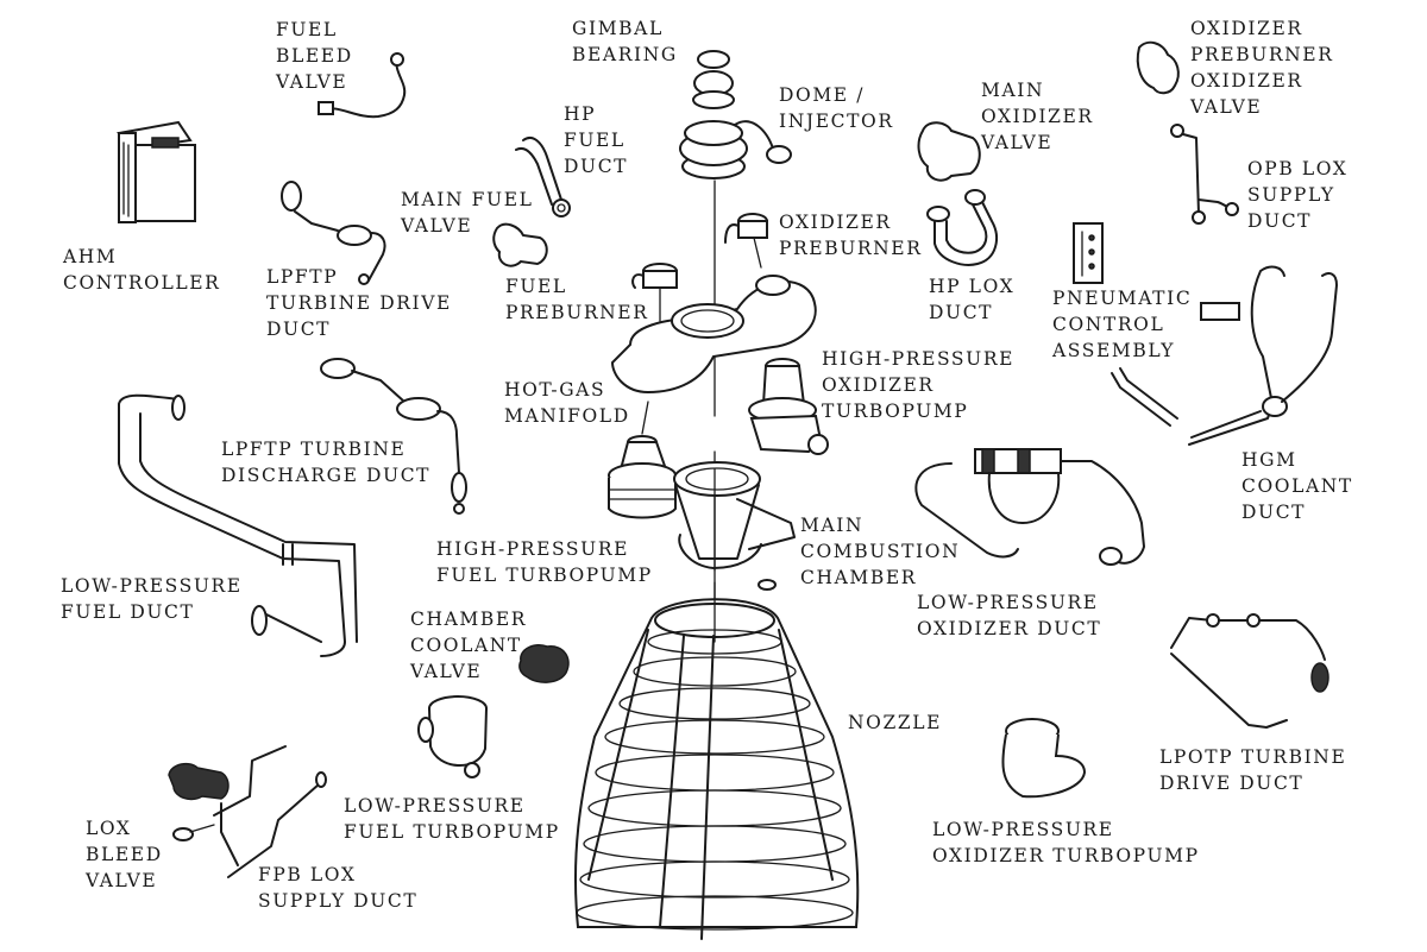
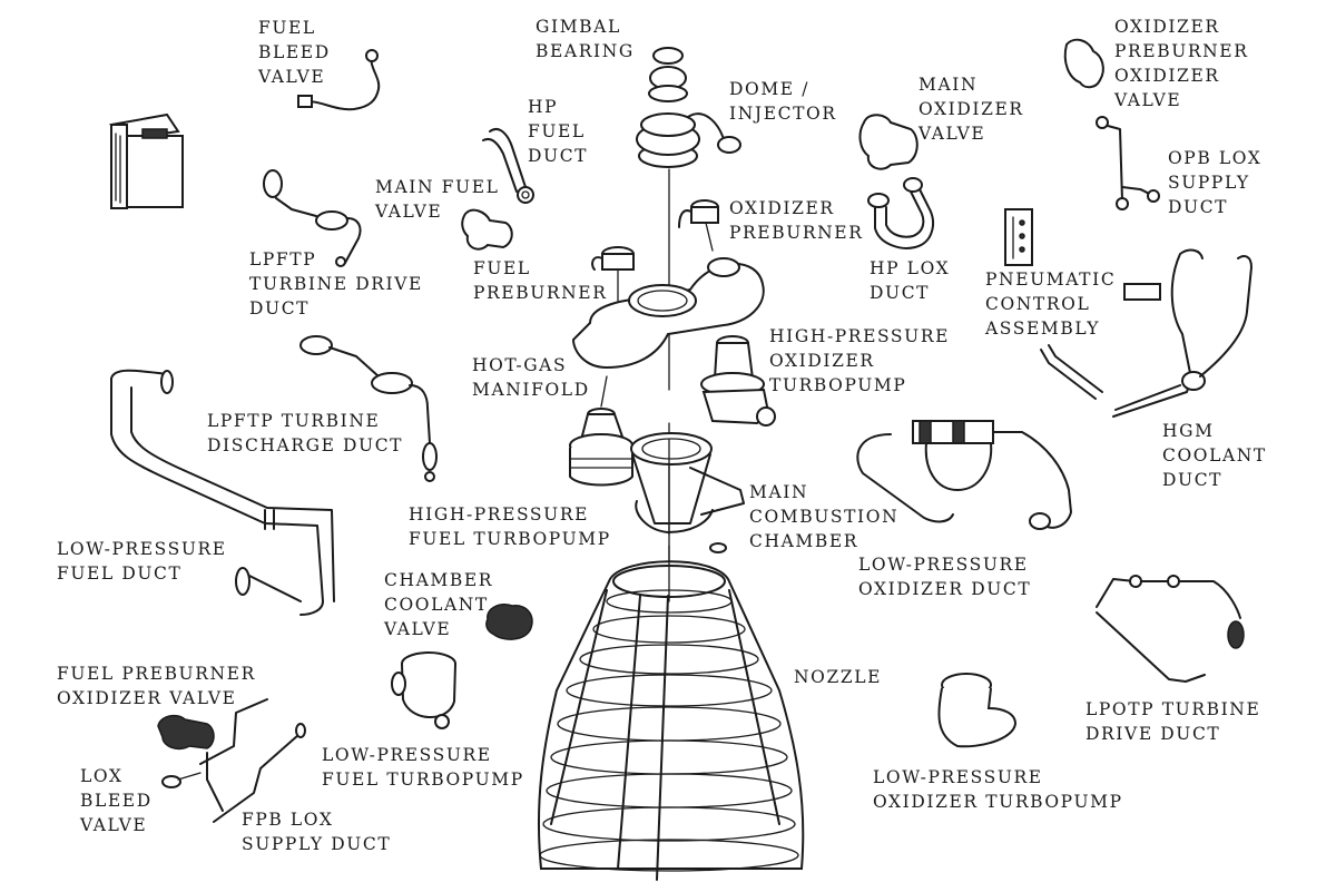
  FUEL
  BLEED
  VALVE
  GIMBAL
  BEARING
  DOME /
  INJECTOR
  OXIDIZER
  PREBURNER
  OXIDIZER
  VALVE
  MAIN
  OXIDIZER
  VALVE
  HP
  FUEL
  DUCT
- AHM
- CONTROLLER
  MAIN FUEL
  VALVE
  LPFTP
  TURBINE DRIVE
  DUCT
  OPB LOX
  SUPPLY
  DUCT
  OXIDIZER
  PREBURNER
  FUEL
  PREBURNER
  HP LOX
  DUCT
  PNEUMATIC
  CONTROL
  ASSEMBLY
  HOT-GAS
  MANIFOLD
  HIGH-PRESSURE
  OXIDIZER
  TURBOPUMP
  LPFTP TURBINE
  DISCHARGE DUCT
  HGM
  COOLANT
  DUCT
  HIGH-PRESSURE
  FUEL TURBOPUMP
  MAIN
  COMBUSTION
  CHAMBER
  LOW-PRESSURE
  FUEL DUCT
  LOW-PRESSURE
  OXIDIZER DUCT
  CHAMBER
  COOLANT
  VALVE
+ FUEL PREBURNER
+ OXIDIZER VALVE
  NOZZLE
  LPOTP TURBINE
  DRIVE DUCT
  LOX
  BLEED
  VALVE
  LOW-PRESSURE
  FUEL TURBOPUMP
  FPB LOX
  SUPPLY DUCT
  LOW-PRESSURE
  OXIDIZER TURBOPUMP
